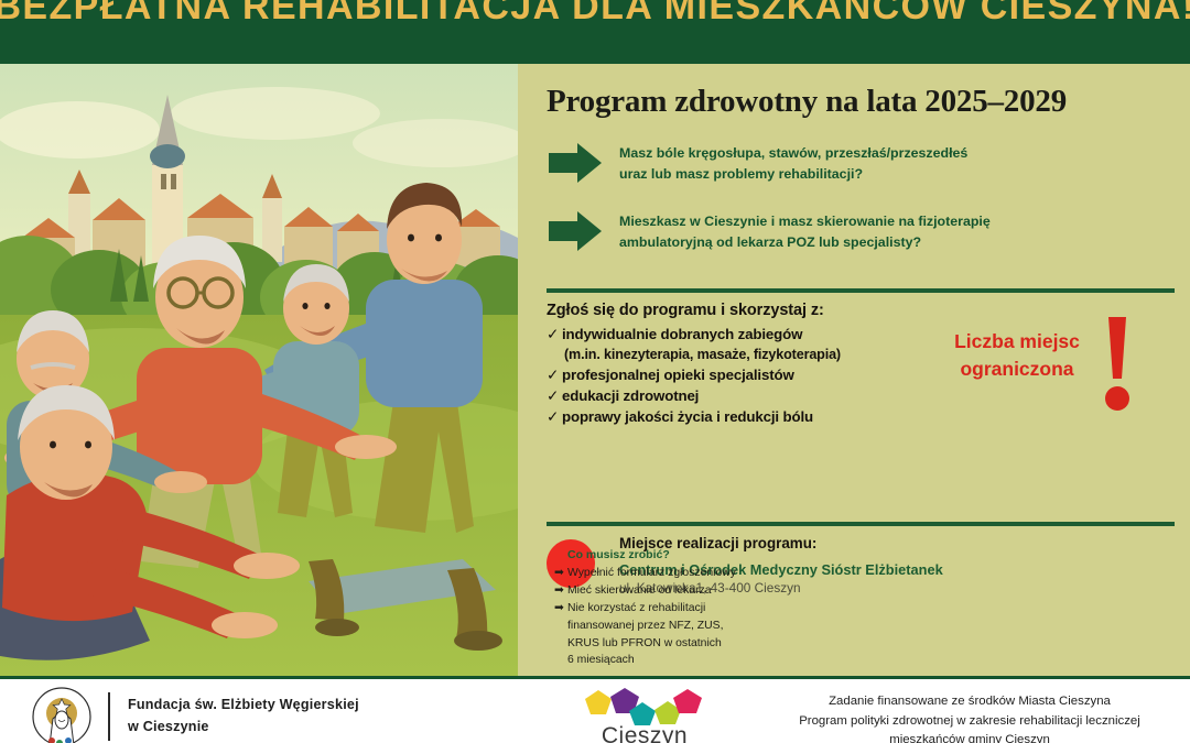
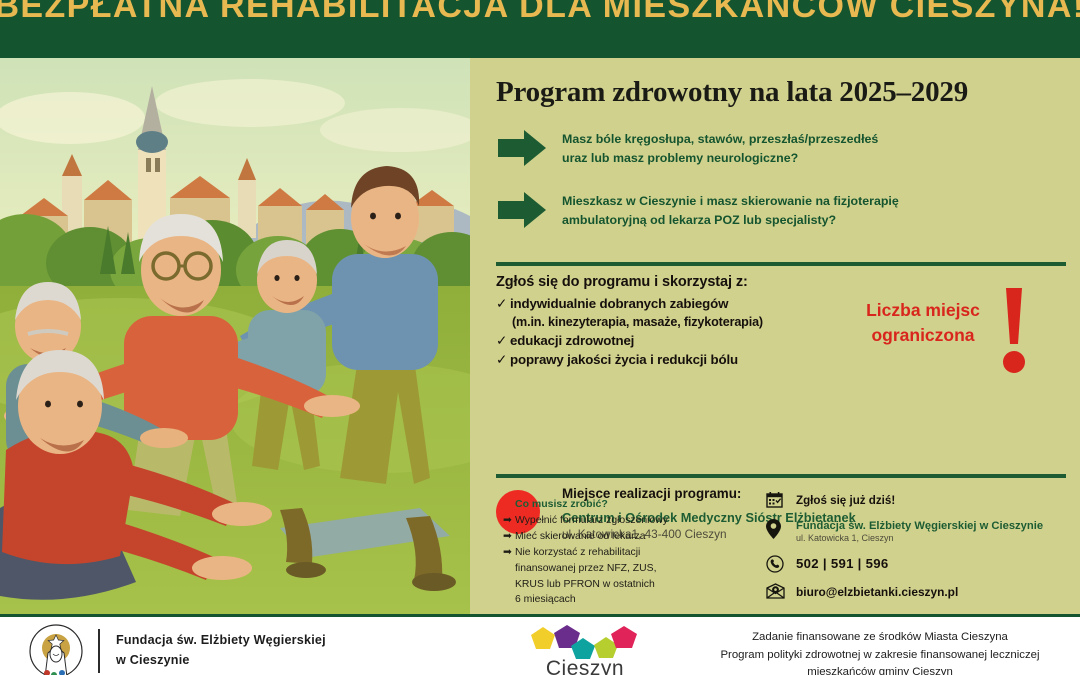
  BEZPŁATNA REHABILITACJA DLA MIESZKAŃCÓW CIESZYNA!
  Program zdrowotny na lata 2025–2029
  Masz bóle kręgosłupa, stawów, przeszłaś/przeszedłeś
- uraz lub masz problemy rehabilitacji?
+ uraz lub masz problemy neurologiczne?
  Mieszkasz w Cieszynie i masz skierowanie na fizjoterapię
  ambulatoryjną od lekarza POZ lub specjalisty?
  Zgłoś się do programu i skorzystaj z:
  ✓ indywidualnie dobranych zabiegów
  (m.in. kinezyterapia, masaże, fizykoterapia)
- ✓ profesjonalnej opieki specjalistów
  ✓ edukacji zdrowotnej
  ✓ poprawy jakości życia i redukcji bólu
  Liczba miejsc
  ograniczona
  Miejsce realizacji programu:
  Centrum i Ośrodek Medyczny Sióstr Elżbietanek
  ul. Katowicka1, 43-400 Cieszyn
  Co musisz zrobić?
  ➡
  Wypełnić formularz zgłoszeniowy
  ➡
  Mieć skierowanie od lekarza
  ➡
  Nie korzystać z rehabilitacji
  finansowanej przez NFZ, ZUS,
  KRUS lub PFRON w ostatnich
  6 miesiącach
+ Zgłoś się już dziś!
+ Fundacja św. Elżbiety Węgierskiej w Cieszynie
+ ul. Katowicka 1, Cieszyn
+ 502 | 591 | 596
+ biuro@elzbietanki.cieszyn.pl
  Fundacja św. Elżbiety Węgierskiej
  w Cieszynie
  Cieszyn
  Zadanie finansowane ze środków Miasta Cieszyna
- Program polityki zdrowotnej w zakresie rehabilitacji leczniczej
+ Program polityki zdrowotnej w zakresie finansowanej leczniczej
  mieszkańców gminy Cieszyn
